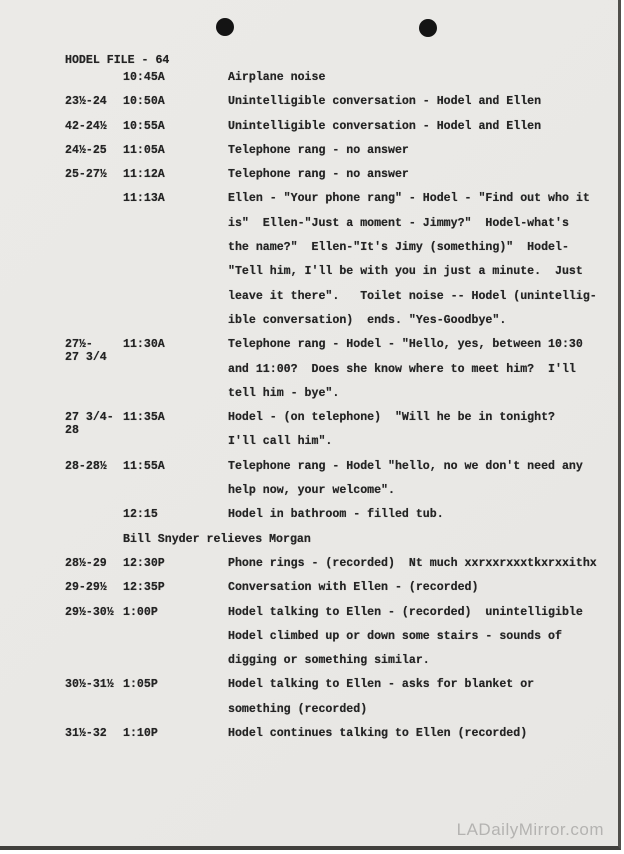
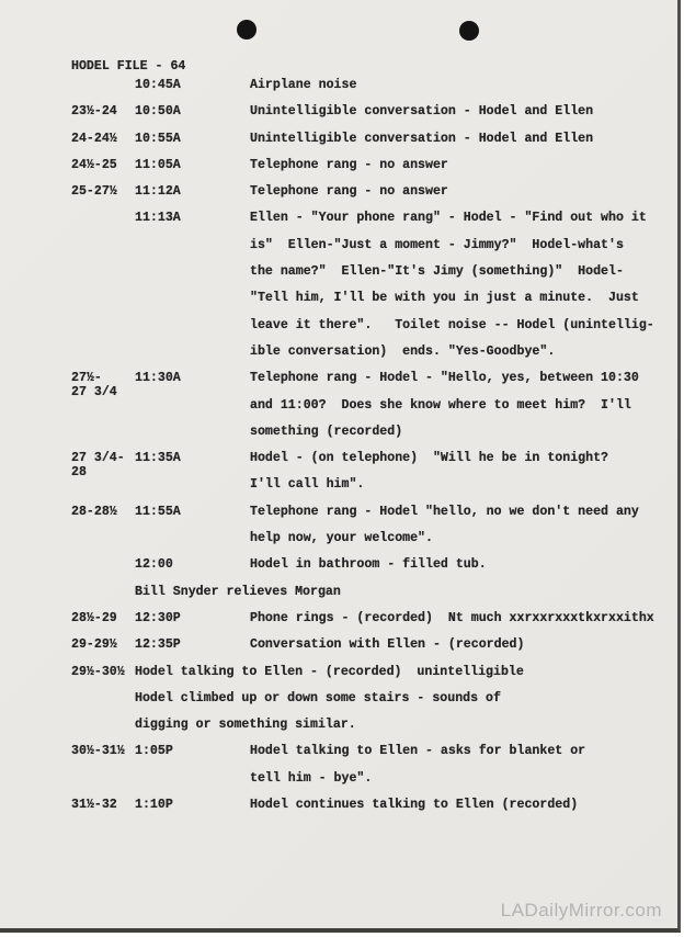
  HODEL FILE - 64
  10:45A
  Airplane noise
  23½-24
  10:50A
  Unintelligible conversation - Hodel and Ellen
- 42-24½
+ 24-24½
  10:55A
  Unintelligible conversation - Hodel and Ellen
  24½-25
  11:05A
  Telephone rang - no answer
  25-27½
  11:12A
  Telephone rang - no answer
  11:13A
  Ellen - "Your phone rang" - Hodel - "Find out who it
  is" Ellen-"Just a moment - Jimmy?" Hodel-what's
  the name?" Ellen-"It's Jimy (something)" Hodel-
  "Tell him, I'll be with you in just a minute. Just
  leave it there". Toilet noise -- Hodel (unintellig-
  ible conversation) ends. "Yes-Goodbye".
  27½-
  27 3/4
  11:30A
  Telephone rang - Hodel - "Hello, yes, between 10:30
  and 11:00? Does she know where to meet him? I'll
- tell him - bye".
+ something (recorded)
  27 3/4-
  28
  11:35A
  Hodel - (on telephone) "Will he be in tonight?
  I'll call him".
  28-28½
  11:55A
  Telephone rang - Hodel "hello, no we don't need any
  help now, your welcome".
- 12:15
+ 12:00
  Hodel in bathroom - filled tub.
  Bill Snyder relieves Morgan
  28½-29
  12:30P
  Phone rings - (recorded) Nt much xxrxxrxxxtkxrxxithx
  29-29½
  12:35P
  Conversation with Ellen - (recorded)
  29½-30½
- 1:00P
  Hodel talking to Ellen - (recorded) unintelligible
  Hodel climbed up or down some stairs - sounds of
  digging or something similar.
  30½-31½
  1:05P
  Hodel talking to Ellen - asks for blanket or
- something (recorded)
+ tell him - bye".
  31½-32
  1:10P
  Hodel continues talking to Ellen (recorded)
  LADailyMirror.com
